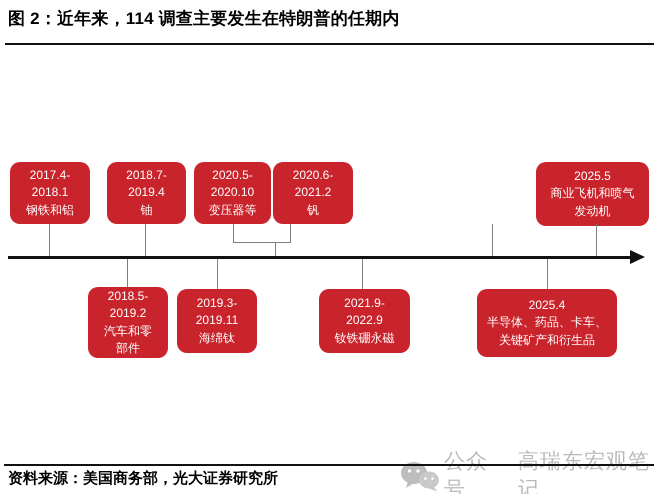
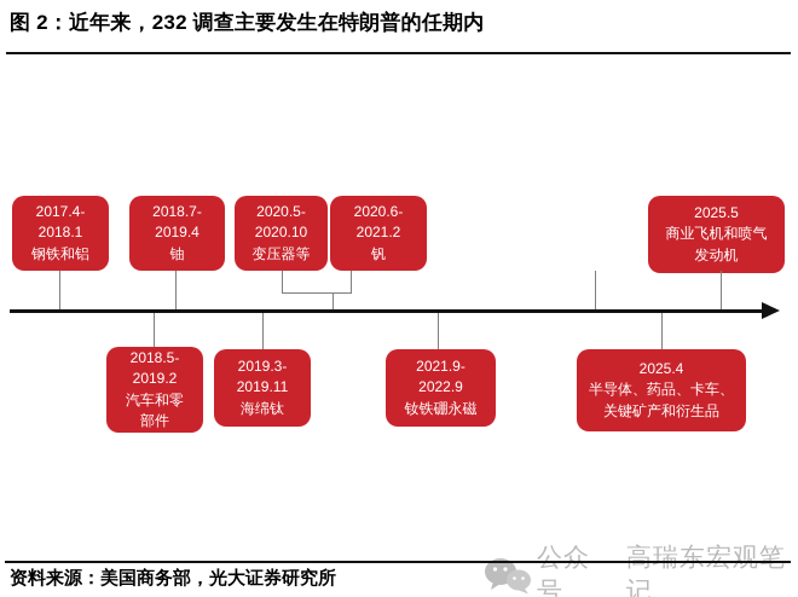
- 图 2：近年来，114 调查主要发生在特朗普的任期内
+ 图 2：近年来，232 调查主要发生在特朗普的任期内
  2017.4-
  2018.1
  钢铁和铝
  2018.7-
  2019.4
  铀
  2020.5-
  2020.10
  变压器等
  2020.6-
  2021.2
  钒
  2025.5
  商业飞机和喷气
  发动机
  2018.5-
  2019.2
  汽车和零
  部件
  2019.3-
  2019.11
  海绵钛
  2021.9-
  2022.9
  钕铁硼永磁
  2025.4
  半导体、药品、卡车、
  关键矿产和衍生品
  公众号
  高瑞东宏观笔记
  资料来源：美国商务部，光大证券研究所
